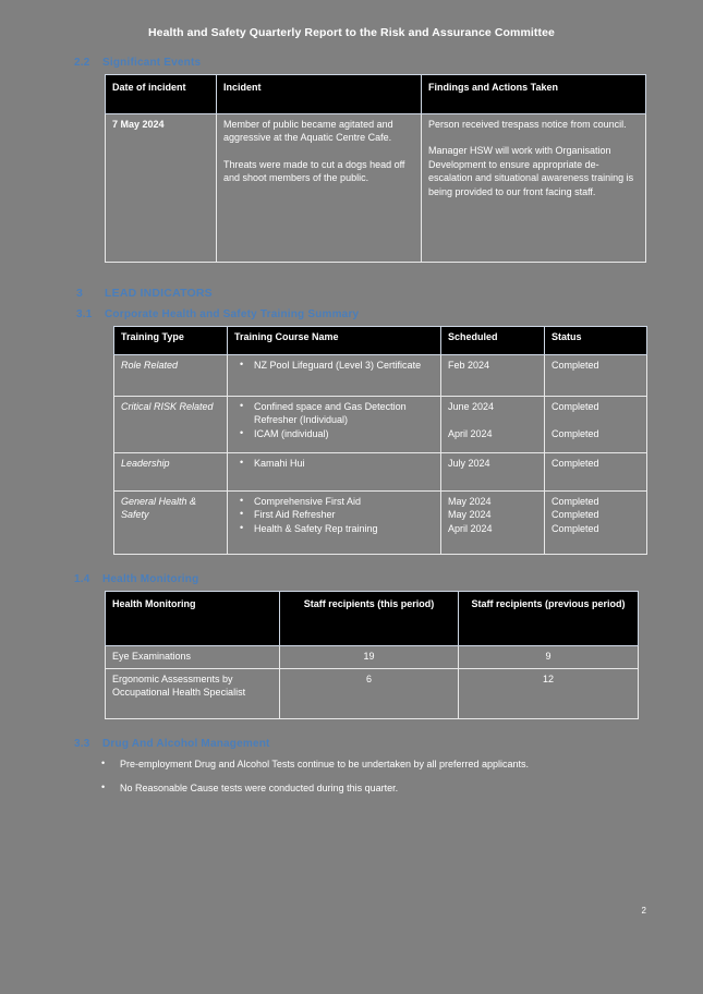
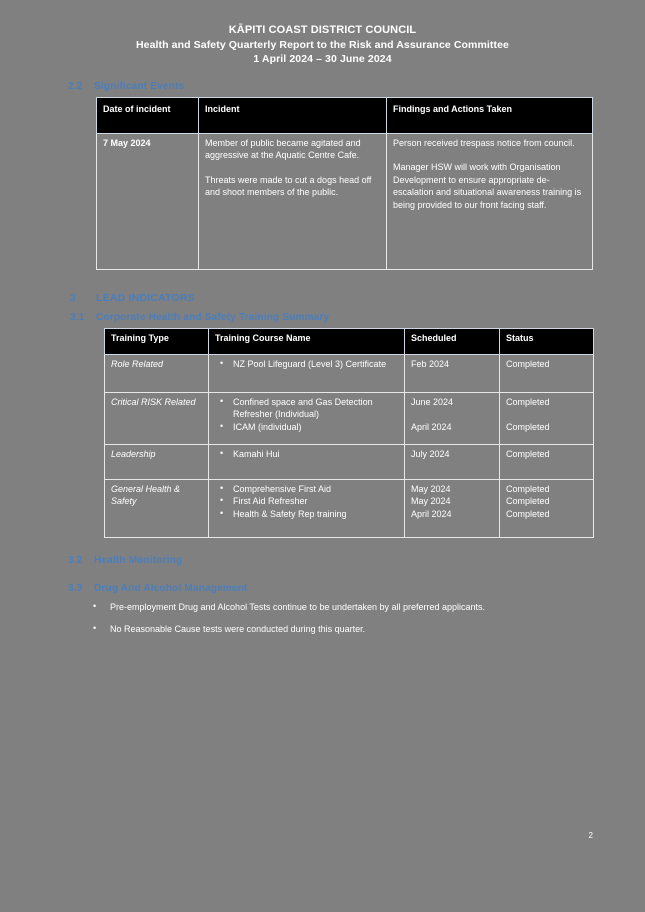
+ KĀPITI COAST DISTRICT COUNCIL
  Health and Safety Quarterly Report to the Risk and Assurance Committee
+ 1 April 2024 – 30 June 2024
  2.2 Significant Events
  Date of incident	Incident	Findings and Actions Taken
  7 May 2024	Member of public became agitated and aggressive at the Aquatic Centre Cafe. Threats were made to cut a dogs head off and shoot members of the public.	Person received trespass notice from council. Manager HSW will work with Organisation Development to ensure appropriate de-escalation and situational awareness training is being provided to our front facing staff.
  3 LEAD INDICATORS
  3.1 Corporate Health and Safety Training Summary
  Training Type	Training Course Name	Scheduled	Status
  Role Related	NZ Pool Lifeguard (Level 3) Certificate	Feb 2024	Completed
  Critical RISK Related	Confined space and Gas Detection Refresher (Individual) ICAM (individual)	June 2024 April 2024	Completed Completed
  Leadership	Kamahi Hui	July 2024	Completed
  General Health & Safety	Comprehensive First Aid First Aid Refresher Health & Safety Rep training	May 2024 May 2024 April 2024	Completed Completed Completed
- 1.4 Health Monitoring
+ 3.2 Health Monitoring
- Health Monitoring	Staff recipients (this period)	Staff recipients (previous period)
- Eye Examinations	19	9
- Ergonomic Assessments by Occupational Health Specialist	6	12
  3.3 Drug And Alcohol Management
  Pre-employment Drug and Alcohol Tests continue to be undertaken by all preferred applicants.
  No Reasonable Cause tests were conducted during this quarter.
  2
